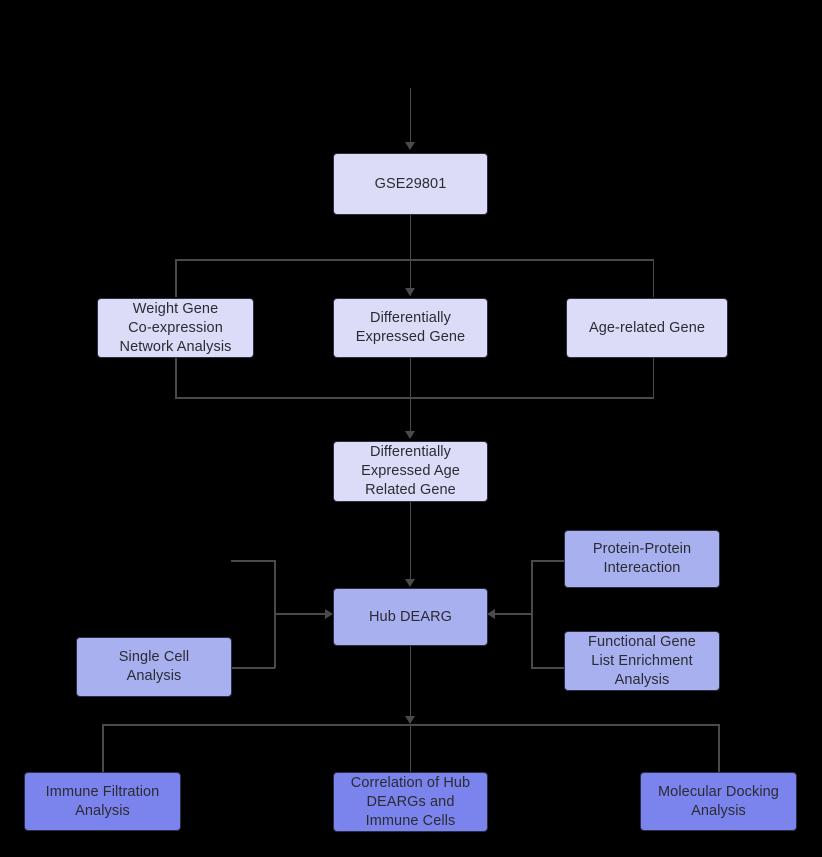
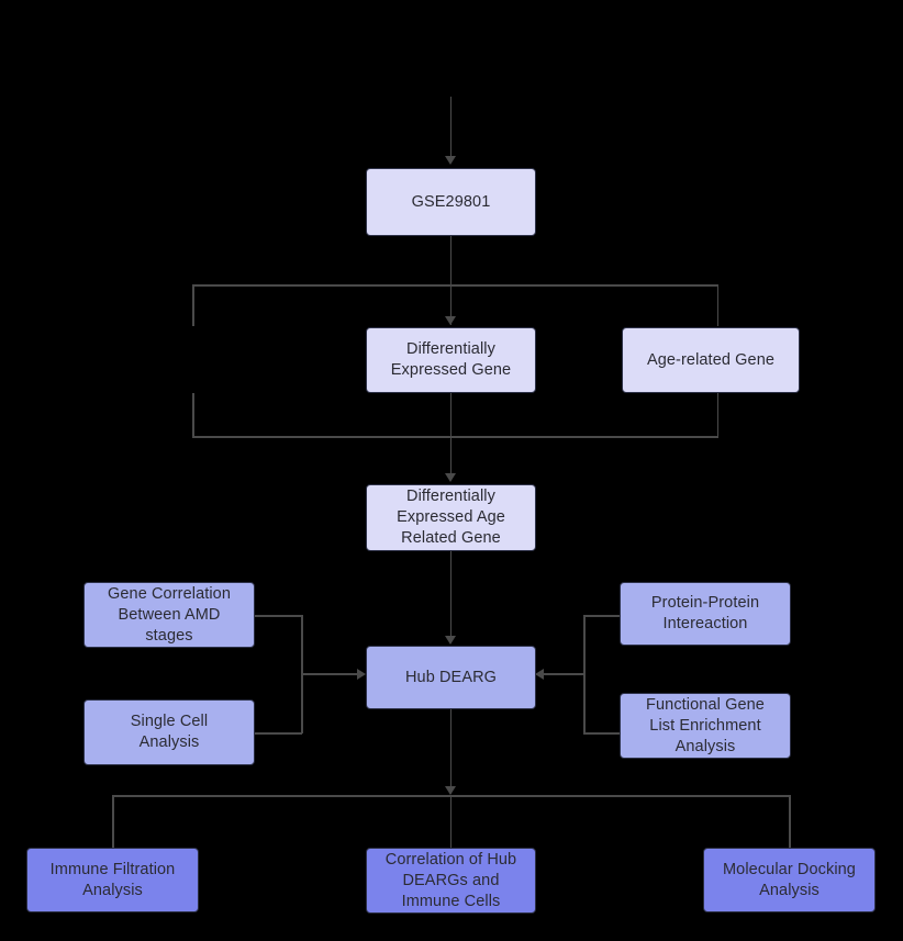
  GSE29801
- Weight Gene
- Co-expression
- Network Analysis
  Differentially
  Expressed Gene
  Age-related Gene
  Differentially
  Expressed Age
  Related Gene
+ Gene Correlation
+ Between AMD
+ stages
  Single Cell
  Analysis
  Hub DEARG
  Protein-Protein
  Intereaction
  Functional Gene
  List Enrichment
  Analysis
  Immune Filtration
  Analysis
  Correlation of Hub
  DEARGs and
  Immune Cells
  Molecular Docking
  Analysis
